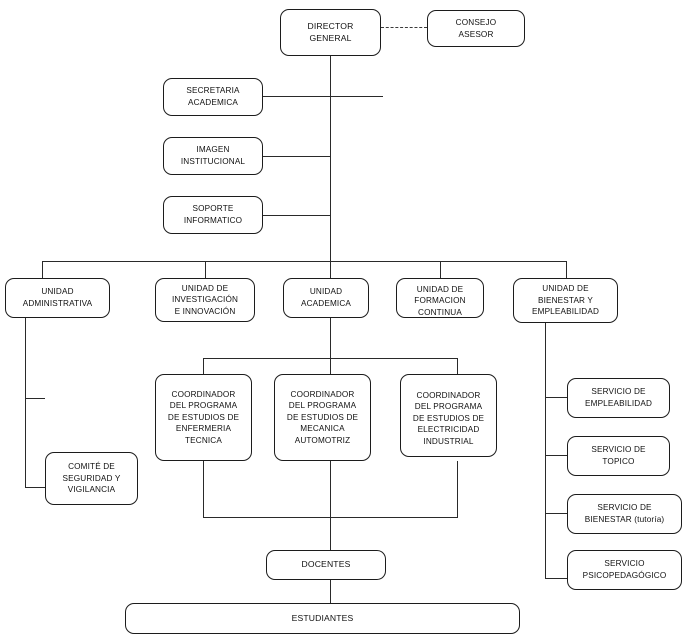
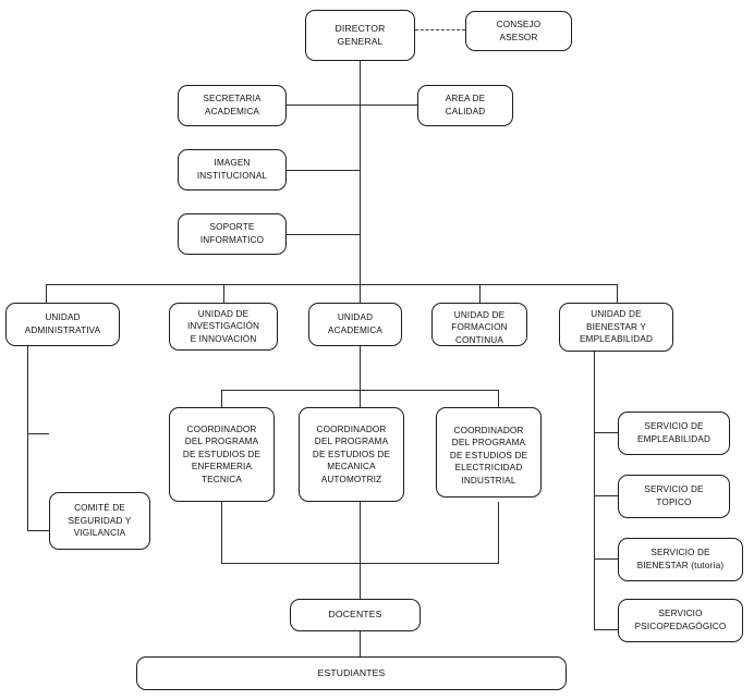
  DIRECTOR
  GENERAL
  CONSEJO
  ASESOR
  SECRETARIA
  ACADEMICA
+ AREA DE
+ CALIDAD
  IMAGEN
  INSTITUCIONAL
  SOPORTE
  INFORMATICO
  UNIDAD
  ADMINISTRATIVA
  UNIDAD DE
  INVESTIGACIÓN
  E INNOVACIÓN
  UNIDAD
  ACADEMICA
  UNIDAD DE
  FORMACION
  CONTINUA
  UNIDAD DE
  BIENESTAR Y
  EMPLEABILIDAD
  COMITÉ DE
  SEGURIDAD Y
  VIGILANCIA
  COORDINADOR
  DEL PROGRAMA
  DE ESTUDIOS DE
  ENFERMERIA
  TECNICA
  COORDINADOR
  DEL PROGRAMA
  DE ESTUDIOS DE
  MECANICA
  AUTOMOTRIZ
  COORDINADOR
  DEL PROGRAMA
  DE ESTUDIOS DE
  ELECTRICIDAD
  INDUSTRIAL
  SERVICIO DE
  EMPLEABILIDAD
  SERVICIO DE
  TOPICO
  SERVICIO DE
  BIENESTAR (tutoría)
  SERVICIO
  PSICOPEDAGÓGICO
  DOCENTES
  ESTUDIANTES
